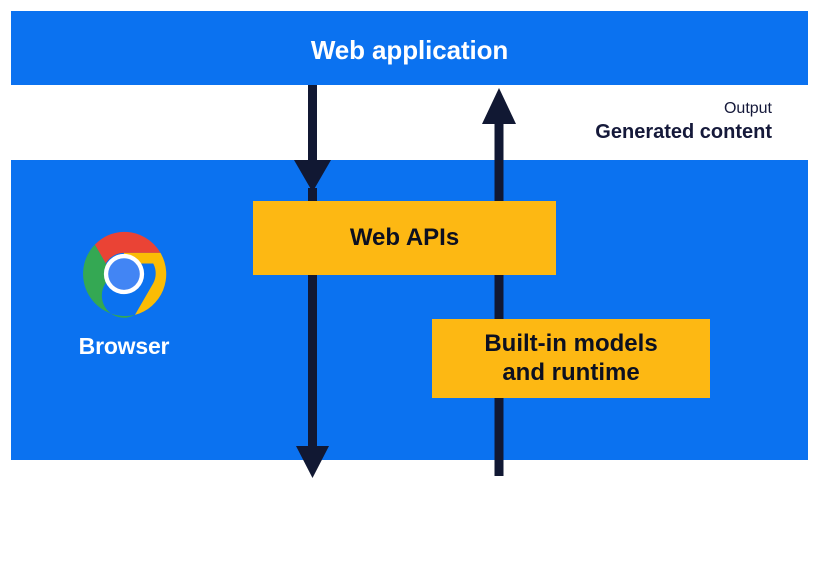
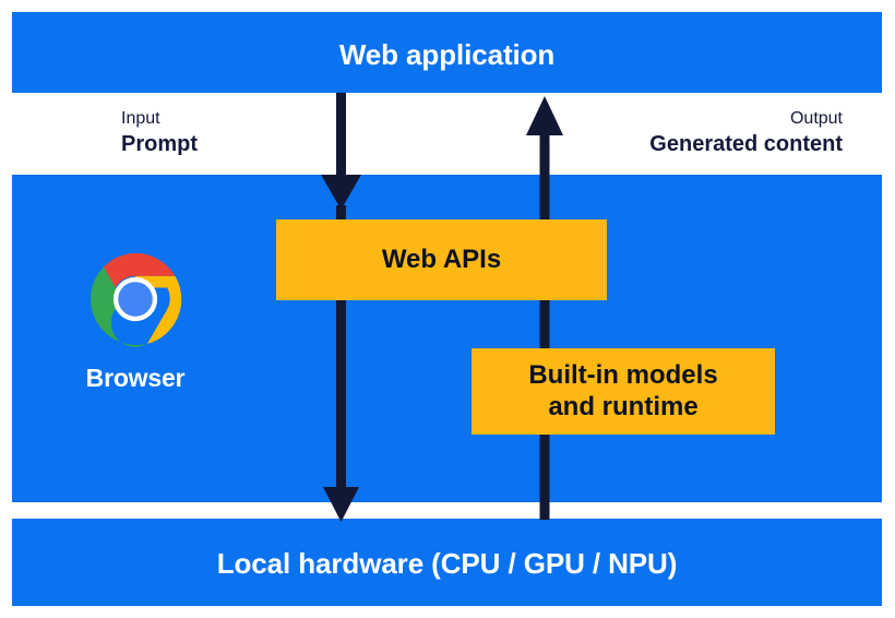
  Web application
+ Local hardware (CPU / GPU / NPU)
+ Input
+ Prompt
  Output
  Generated content
  Browser
  Web APIs
  Built-in models
  and runtime
